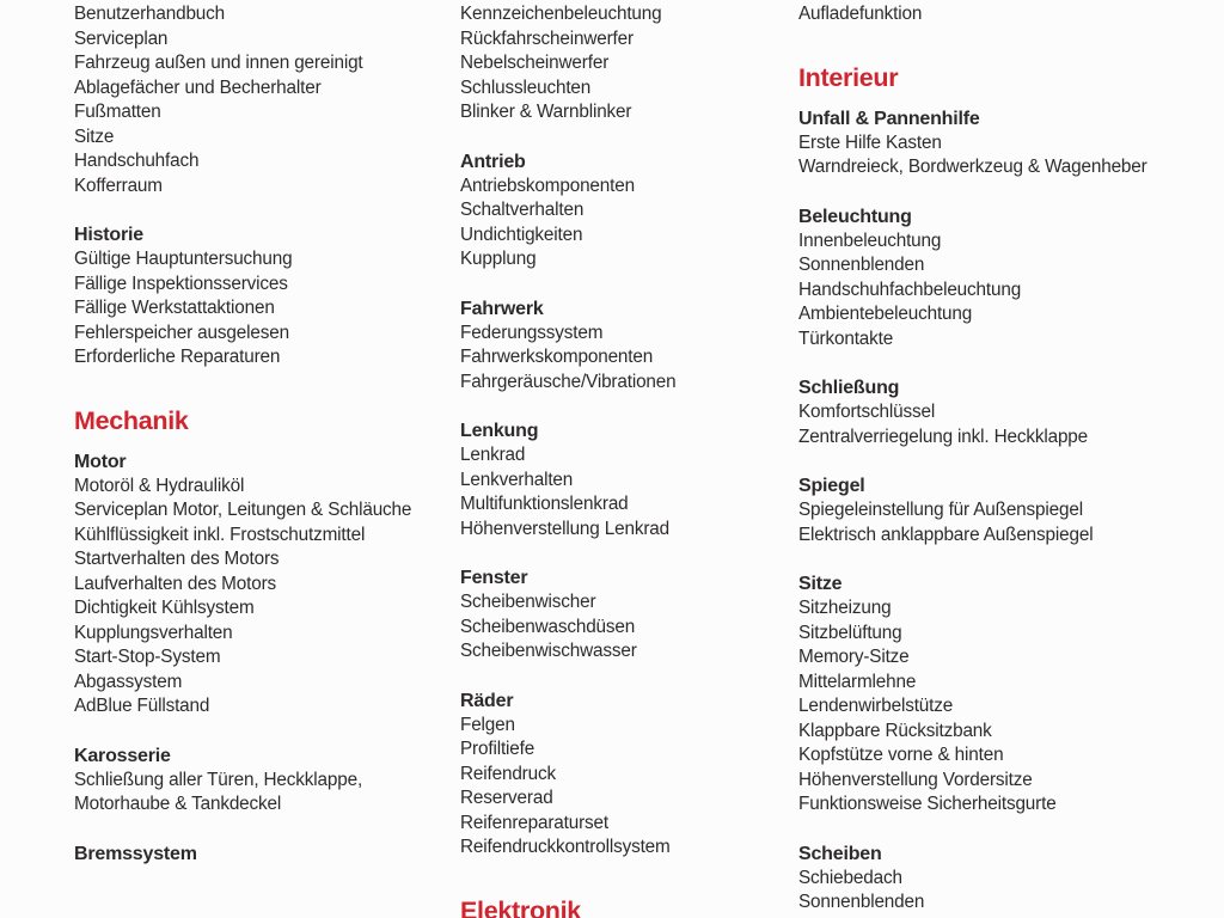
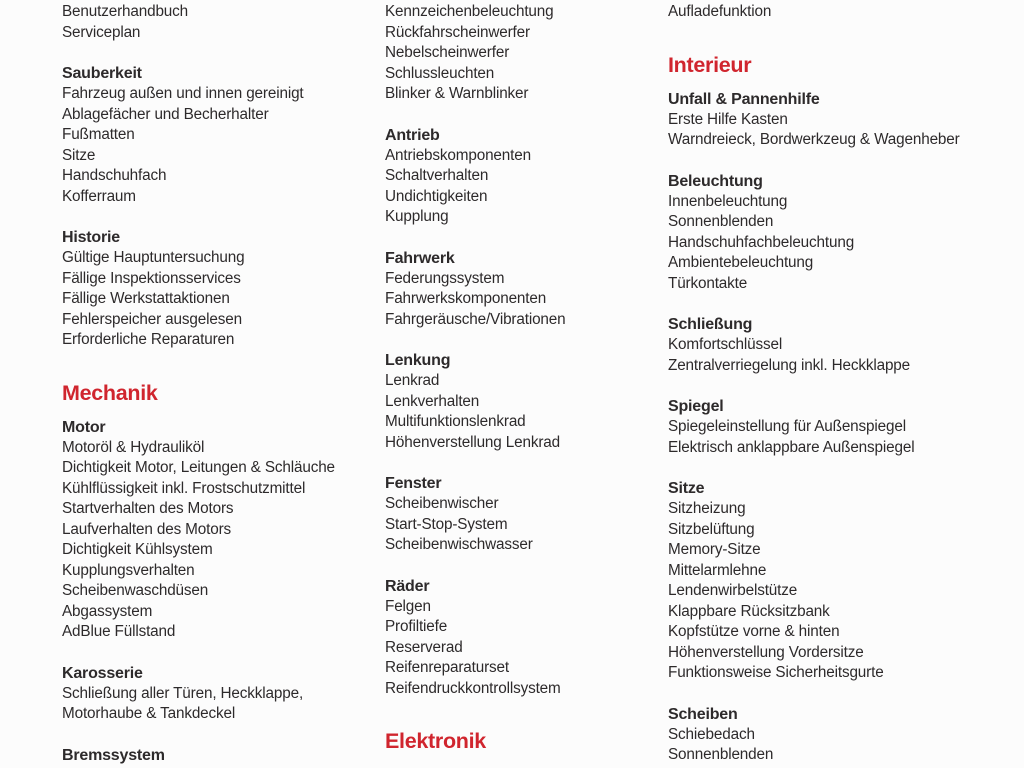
  Benutzerhandbuch
  Serviceplan
+ Sauberkeit
  Fahrzeug außen und innen gereinigt
  Ablagefächer und Becherhalter
  Fußmatten
  Sitze
  Handschuhfach
  Kofferraum
  Historie
  Gültige Hauptuntersuchung
  Fällige Inspektionsservices
  Fällige Werkstattaktionen
  Fehlerspeicher ausgelesen
  Erforderliche Reparaturen
  Mechanik
  Motor
  Motoröl & Hydrauliköl
- Serviceplan Motor, Leitungen & Schläuche
+ Dichtigkeit Motor, Leitungen & Schläuche
  Kühlflüssigkeit inkl. Frostschutzmittel
  Startverhalten des Motors
  Laufverhalten des Motors
  Dichtigkeit Kühlsystem
  Kupplungsverhalten
- Start-Stop-System
+ Scheibenwaschdüsen
  Abgassystem
  AdBlue Füllstand
  Karosserie
  Schließung aller Türen, Heckklappe,
  Motorhaube & Tankdeckel
  Bremssystem
  Kennzeichenbeleuchtung
  Rückfahrscheinwerfer
  Nebelscheinwerfer
  Schlussleuchten
  Blinker & Warnblinker
  Antrieb
  Antriebskomponenten
  Schaltverhalten
  Undichtigkeiten
  Kupplung
  Fahrwerk
  Federungssystem
  Fahrwerkskomponenten
  Fahrgeräusche/Vibrationen
  Lenkung
  Lenkrad
  Lenkverhalten
  Multifunktionslenkrad
  Höhenverstellung Lenkrad
  Fenster
  Scheibenwischer
- Scheibenwaschdüsen
+ Start-Stop-System
  Scheibenwischwasser
  Räder
  Felgen
  Profiltiefe
- Reifendruck
  Reserverad
  Reifenreparaturset
  Reifendruckkontrollsystem
  Elektronik
  Aufladefunktion
  Interieur
  Unfall & Pannenhilfe
  Erste Hilfe Kasten
  Warndreieck, Bordwerkzeug & Wagenheber
  Beleuchtung
  Innenbeleuchtung
  Sonnenblenden
  Handschuhfachbeleuchtung
  Ambientebeleuchtung
  Türkontakte
  Schließung
  Komfortschlüssel
  Zentralverriegelung inkl. Heckklappe
  Spiegel
  Spiegeleinstellung für Außenspiegel
  Elektrisch anklappbare Außenspiegel
  Sitze
  Sitzheizung
  Sitzbelüftung
  Memory-Sitze
  Mittelarmlehne
  Lendenwirbelstütze
  Klappbare Rücksitzbank
  Kopfstütze vorne & hinten
  Höhenverstellung Vordersitze
  Funktionsweise Sicherheitsgurte
  Scheiben
  Schiebedach
  Sonnenblenden
